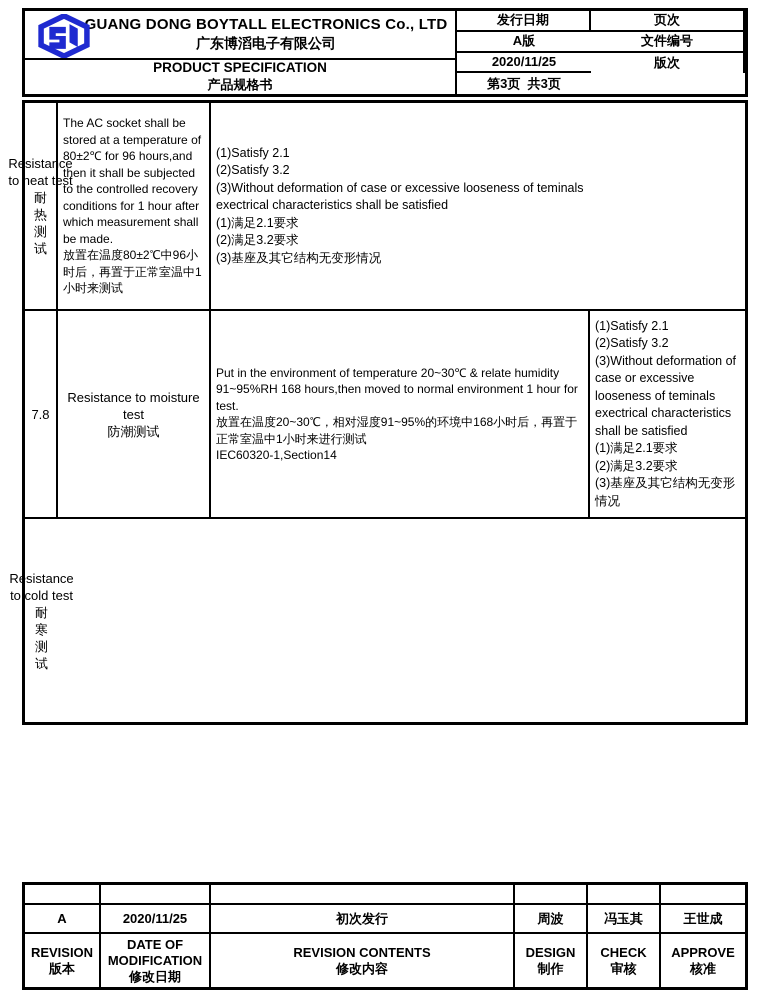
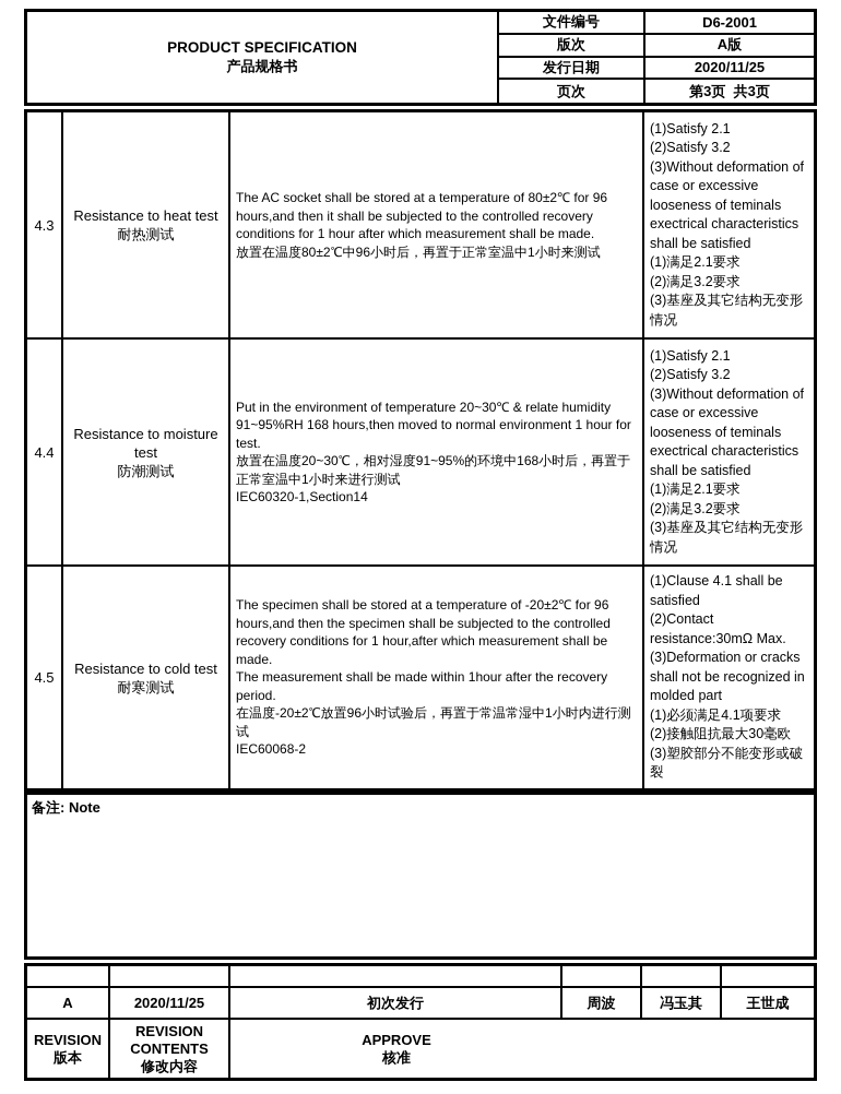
- GUANG DONG BOYTALL ELECTRONICS Co., LTD
- 广东博滔电子有限公司
  PRODUCT SPECIFICATION
  产品规格书
- 发行日期
+ 文件编号
+ D6-2001
- 页次
+ 版次
  A版
- 文件编号
+ 发行日期
  2020/11/25
- 版次
+ 页次
  第3页 共3页
+ 4.3
  Resistance to heat test
  耐热测试
  The AC socket shall be stored at a temperature of 80±2℃ for 96 hours,and then it shall be subjected to the controlled recovery conditions for 1 hour after which measurement shall be made.
  放置在温度80±2℃中96小时后，再置于正常室温中1小时来测试
  (1)Satisfy 2.1
  (2)Satisfy 3.2
  (3)Without deformation of case or excessive looseness of teminals exectrical characteristics shall be satisfied
  (1)满足2.1要求
  (2)满足3.2要求
  (3)基座及其它结构无变形情况
- 7.8
+ 4.4
  Resistance to moisture test
  防潮测试
  Put in the environment of temperature 20~30℃ & relate humidity 91~95%RH 168 hours,then moved to normal environment 1 hour for test.
  放置在温度20~30℃，相对湿度91~95%的环境中168小时后，再置于正常室温中1小时来进行测试
  IEC60320-1,Section14
  (1)Satisfy 2.1
  (2)Satisfy 3.2
  (3)Without deformation of case or excessive looseness of teminals exectrical characteristics shall be satisfied
  (1)满足2.1要求
  (2)满足3.2要求
  (3)基座及其它结构无变形情况
+ 4.5
  Resistance to cold test
  耐寒测试
+ The specimen shall be stored at a temperature of -20±2℃ for 96 hours,and then the specimen shall be subjected to the controlled recovery conditions for 1 hour,after which measurement shall be made.
+ The measurement shall be made within 1hour after the recovery period.
+ 在温度-20±2℃放置96小时试验后，再置于常温常湿中1小时内进行测试
+ IEC60068-2
+ (1)Clause 4.1 shall be satisfied
+ (2)Contact resistance:30mΩ Max.
+ (3)Deformation or cracks shall not be recognized in molded part
+ (1)必须满足4.1项要求
+ (2)接触阻抗最大30毫欧
+ (3)塑胶部分不能变形或破裂
+ 备注: Note
  A
  2020/11/25
  初次发行
  周波
  冯玉其
  王世成
  REVISION
  版本
- DATE OF
- MODIFICATION
- 修改日期
  REVISION CONTENTS
  修改内容
- DESIGN
- 制作
- CHECK
- 审核
  APPROVE
  核准
